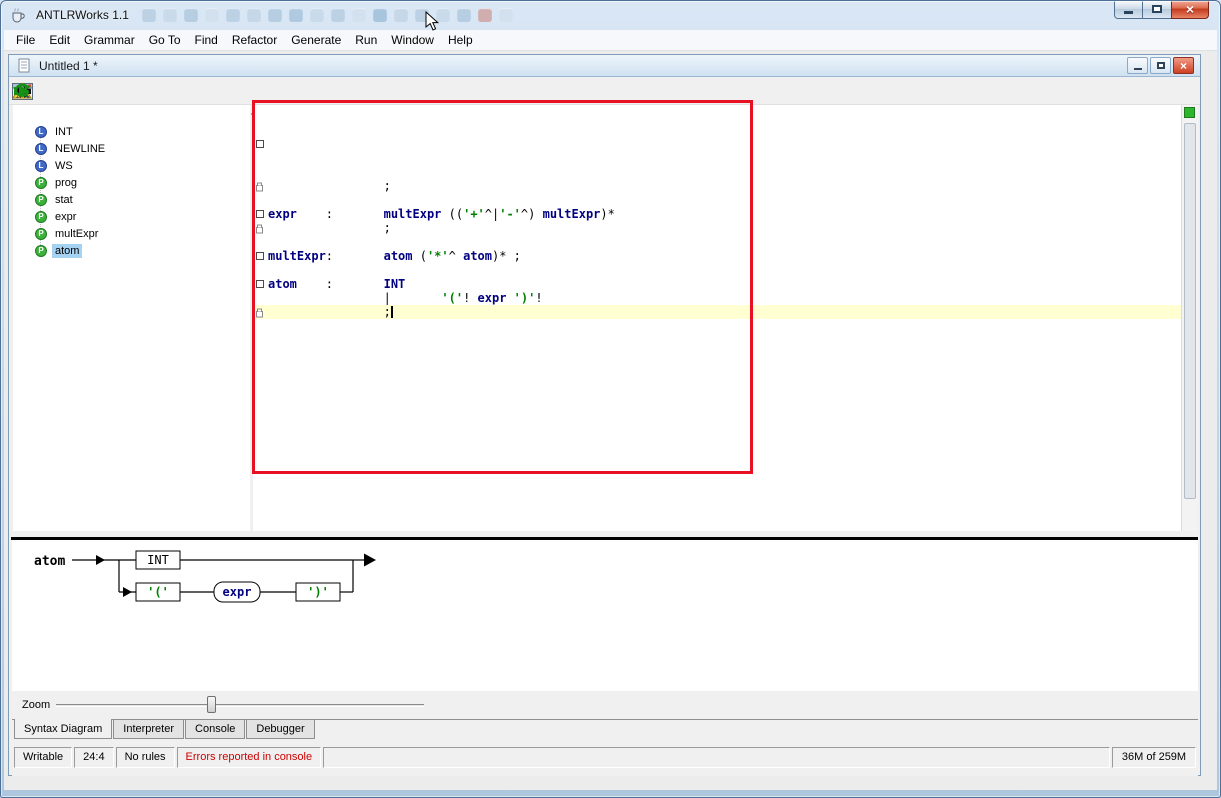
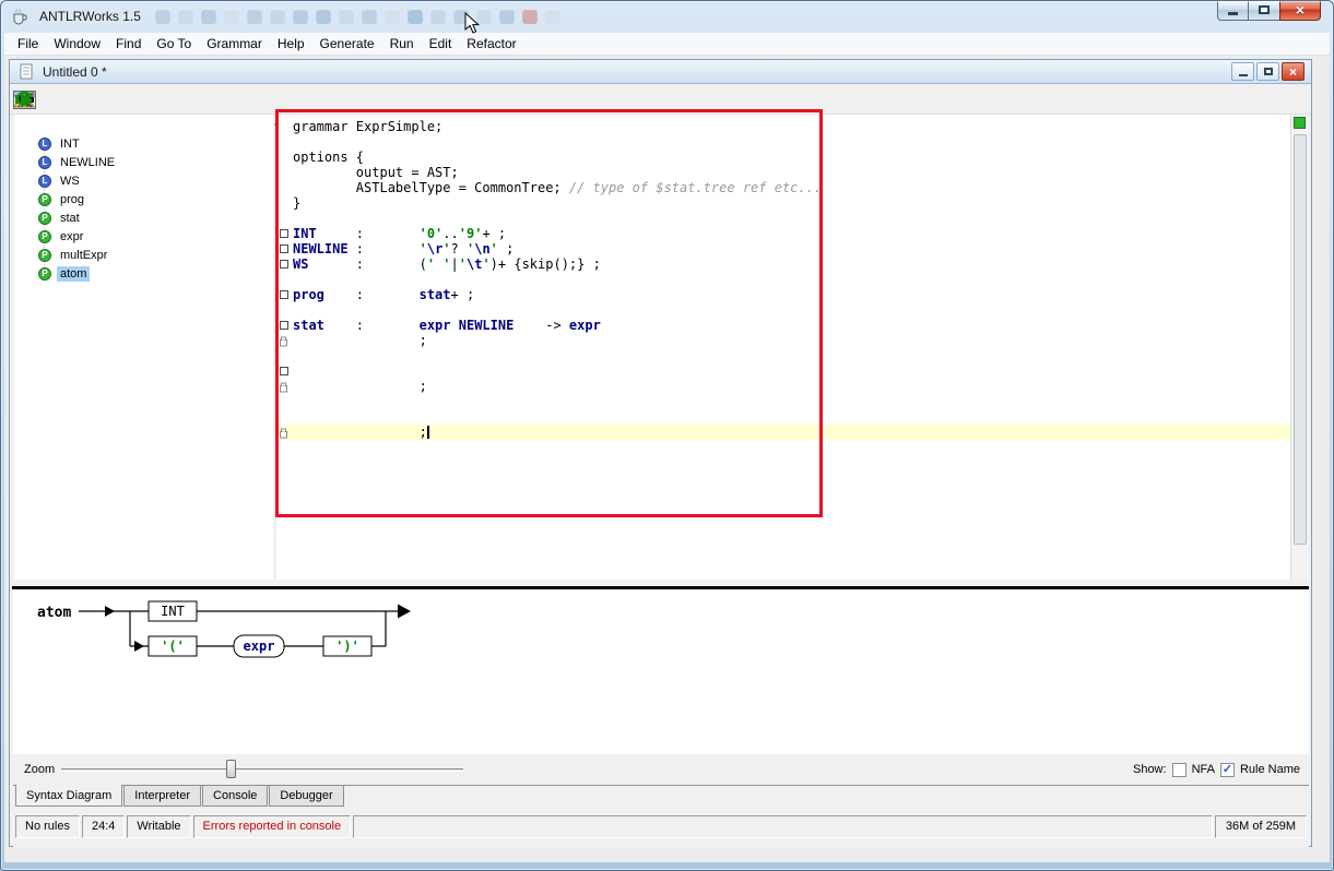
- ANTLRWorks 1.1
+ ANTLRWorks 1.5
  ×
  File
- Edit
+ Window
- Grammar
+ Find
  Go To
- Find
+ Grammar
- Refactor
+ Help
  Generate
  Run
- Window
+ Edit
- Help
+ Refactor
- Untitled 1 *
+ Untitled 0 *
  ×
  L
  INT
  L
  NEWLINE
  L
  WS
  P
  prog
  P
  stat
  P
  expr
  P
  multExpr
  P
  atom
+ grammar ExprSimple;
+ options {
+ output = AST;
+ ASTLabelType = CommonTree; // type of $stat.tree ref etc...
+ }
+ INT : '0'..'9'+ ;
+ NEWLINE : '\r'? '\n' ;
+ WS : (' '|'\t')+ {skip();} ;
+ prog : stat+ ;
+ stat : expr NEWLINE -> expr
  ;
- expr : multExpr (('+'^|'-'^) multExpr)*
  ;
- multExpr: atom ('*'^ atom)* ;
- atom : INT
- | '('! expr ')'!
  ;
  atom
  INT
  '('
  expr
  ')'
  Zoom
+ Show:
+ NFA
+ ✓
+ Rule Name
  Syntax Diagram Interpreter Console Debugger
- Writable
+ No rules
  24:4
- No rules
+ Writable
  Errors reported in console
  36M of 259M
